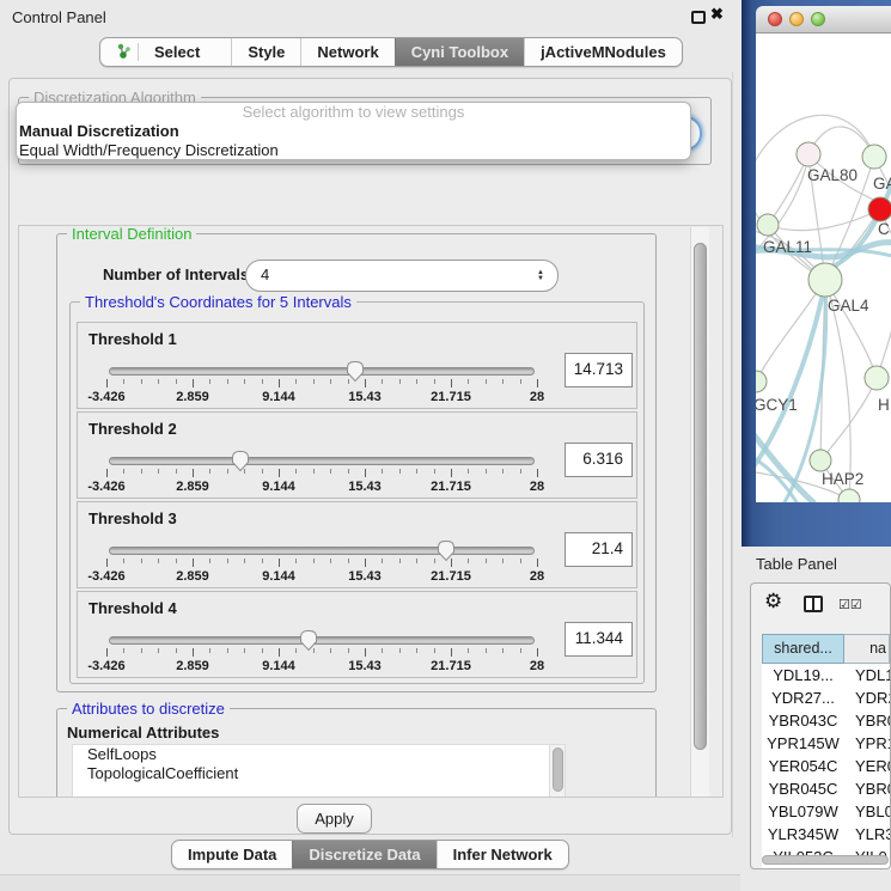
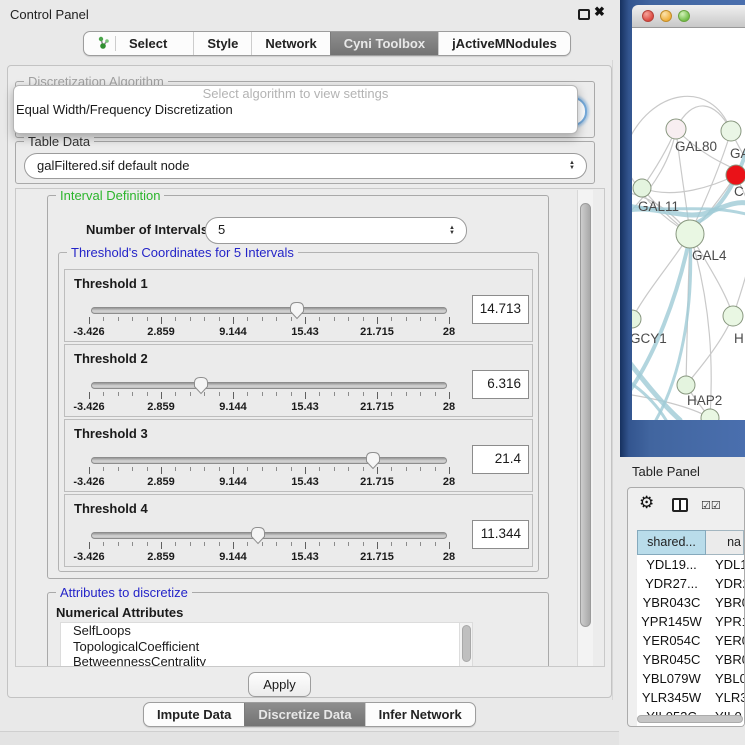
  Control Panel
  ✖
  Select
  Style
  Network
  Cyni Toolbox
  jActiveMNodules
  Discretization Algorithm
  Select algorithm to view settings
- Manual Discretization
  Equal Width/Frequency Discretization
+ Table Data
+ galFiltered.sif default node
  Interval Definition
  Number of Interval
- 4
+ 5
  Threshold's Coordinates for 5 Intervals
  Threshold 1
  -3.426
  2.859
  9.144
  15.43
  21.715
  28
  14.713
  Threshold 2
  -3.426
  2.859
  9.144
  15.43
  21.715
  28
  6.316
  Threshold 3
  -3.426
  2.859
  9.144
  15.43
  21.715
  28
  21.4
  Threshold 4
  -3.426
  2.859
  9.144
  15.43
  21.715
  28
  11.344
  Attributes to discretize
  Numerical Attributes
  SelfLoops
  TopologicalCoefficient
+ BetweennessCentrality
  Apply
  Impute Data
  Discretize Data
  Infer Network
  GAL80
  C
  GAL11
  GAL4
  GCY1
  H
  HAP2
  Table Panel
  ⚙
  ☑☑
  shared...
  na
  YDL19...
  YDL1
  YDR27...
  YDR
  YBR043C
  YBR
  YPR145W
  YPR
  YER054C
  YER
  YBR045C
  YBR
  YBL079W
  YBL0
  YLR345W
  YLR3
